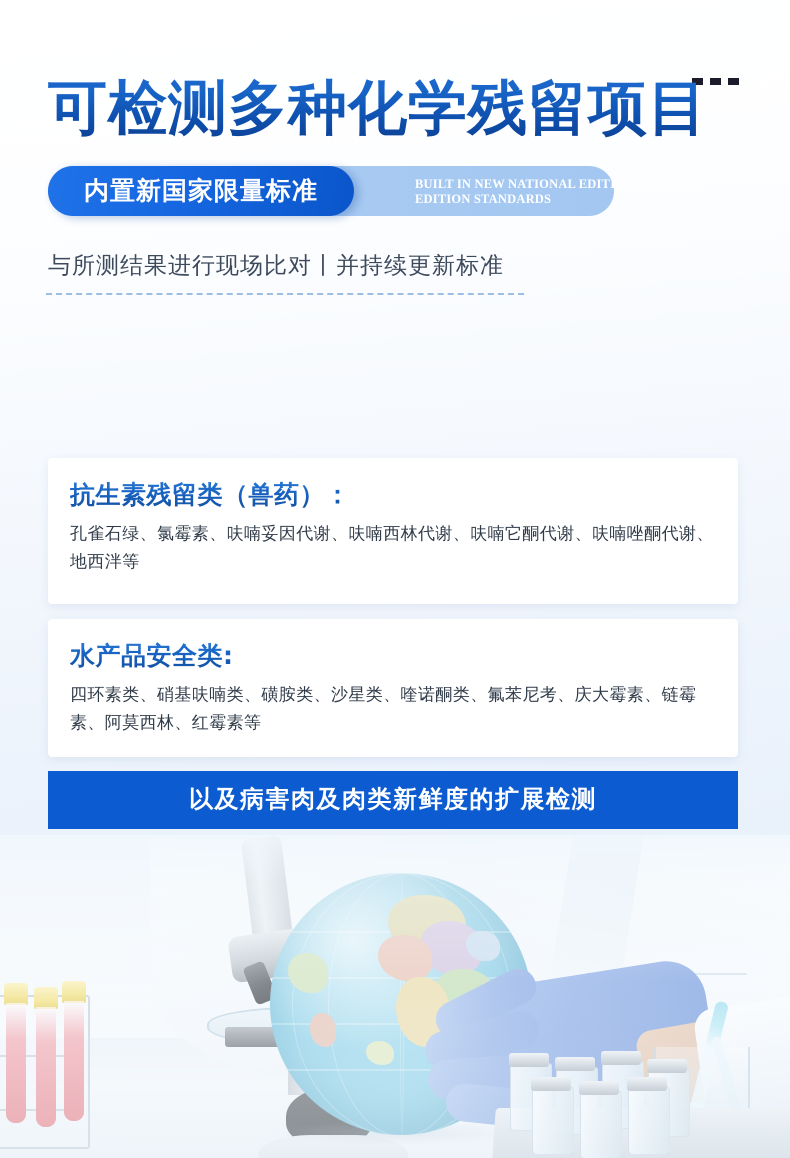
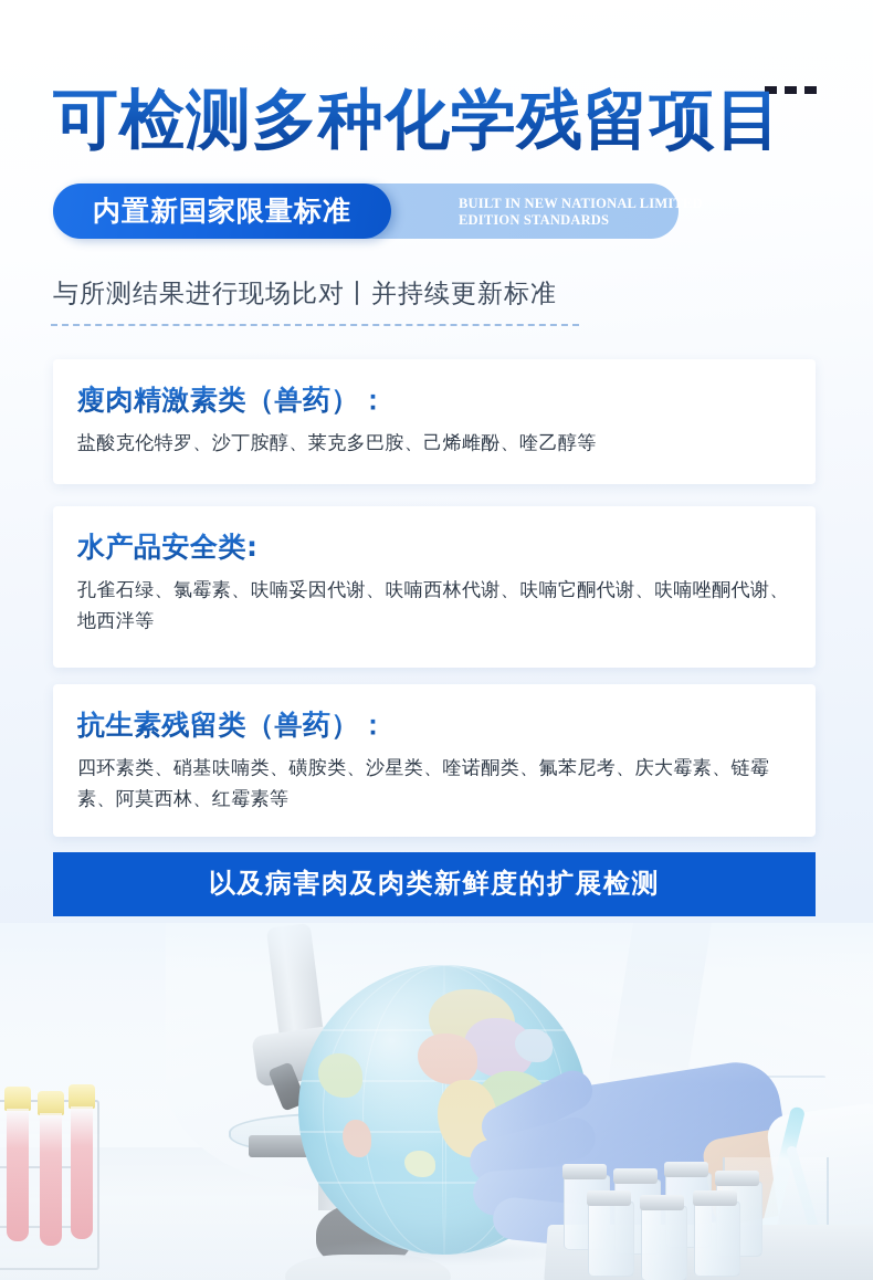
  可检测多种化学残留项目
- BUILT IN NEW NATIONAL EDITION EDITION STANDARDS
+ BUILT IN NEW NATIONAL LIMITED EDITION STANDARDS
  内置新国家限量标准
  与所测结果进行现场比对丨并持续更新标准
+ 瘦肉精激素类（兽药）：
+ 盐酸克伦特罗、沙丁胺醇、莱克多巴胺、己烯雌酚、喹乙醇等
- 抗生素残留类（兽药）：
+ 水产品安全类:
  孔雀石绿、氯霉素、呋喃妥因代谢、呋喃西林代谢、呋喃它酮代谢、呋喃唑酮代谢、地西泮等
- 水产品安全类:
+ 抗生素残留类（兽药）：
  四环素类、硝基呋喃类、磺胺类、沙星类、喹诺酮类、氟苯尼考、庆大霉素、链霉素、阿莫西林、红霉素等
  以及病害肉及肉类新鲜度的扩展检测
